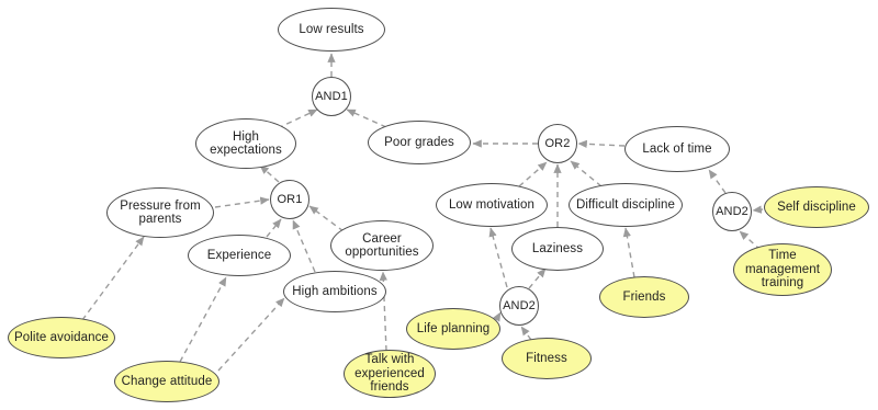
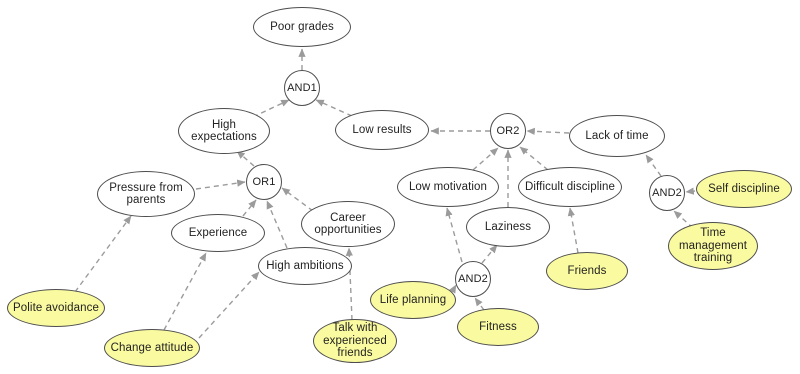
- Low results
+ Poor grades
  AND1
  High
  expectations
- Poor grades
+ Low results
  OR1
  OR2
  Lack of time
  Pressure from
  parents
  Low motivation
  Difficult discipline
  AND2
  Self discipline
  Experience
  Career
  opportunities
  Laziness
  Time
  management
  training
  High ambitions
  AND2
  Friends
  Polite avoidance
  Life planning
  Fitness
  Talk with
  experienced
  friends
  Change attitude
